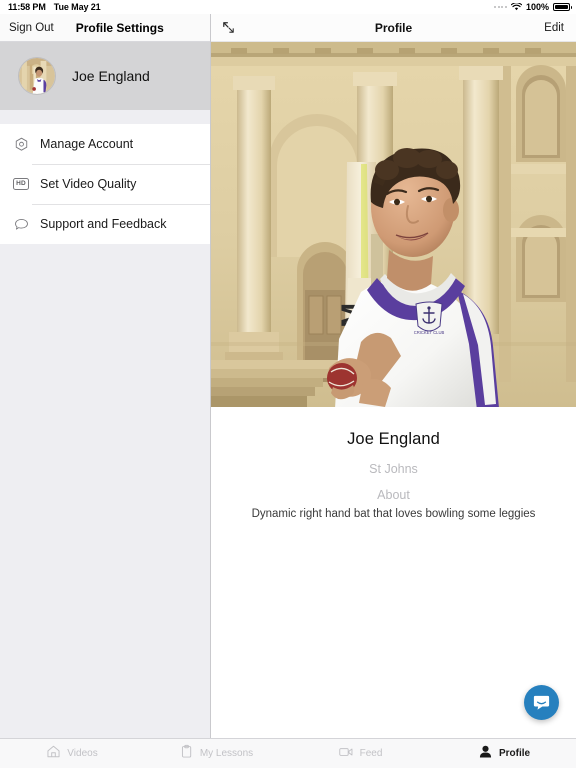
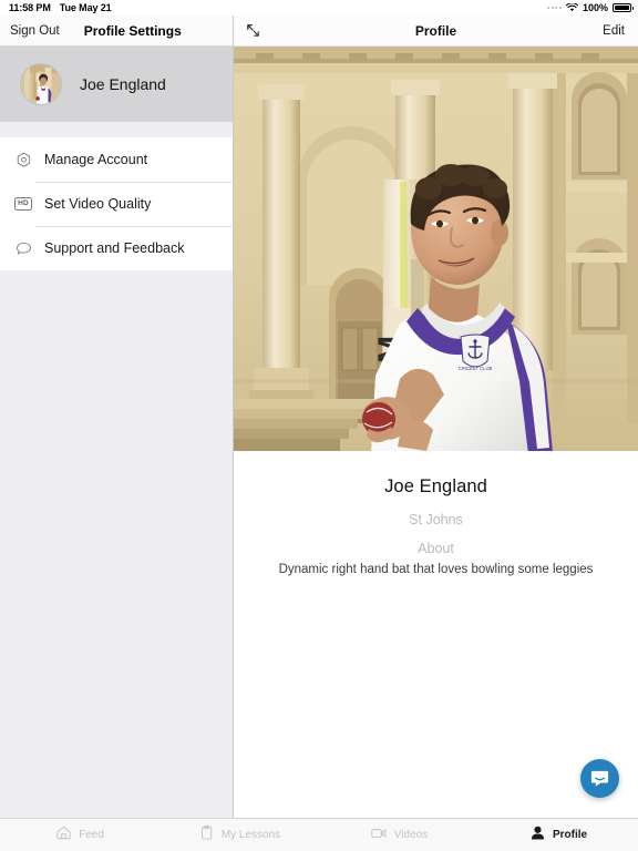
  11:58 PM
  Tue May 21
  100%
  Sign Out
  Profile Settings
  Joe England
  Manage Account
  Set Video Quality
  Support and Feedback
  Profile
  Edit
  Joe England
  St Johns
  About
  Dynamic right hand bat that loves bowling some leggies
- Videos
+ Feed
  My Lessons
- Feed
+ Videos
  Profile
